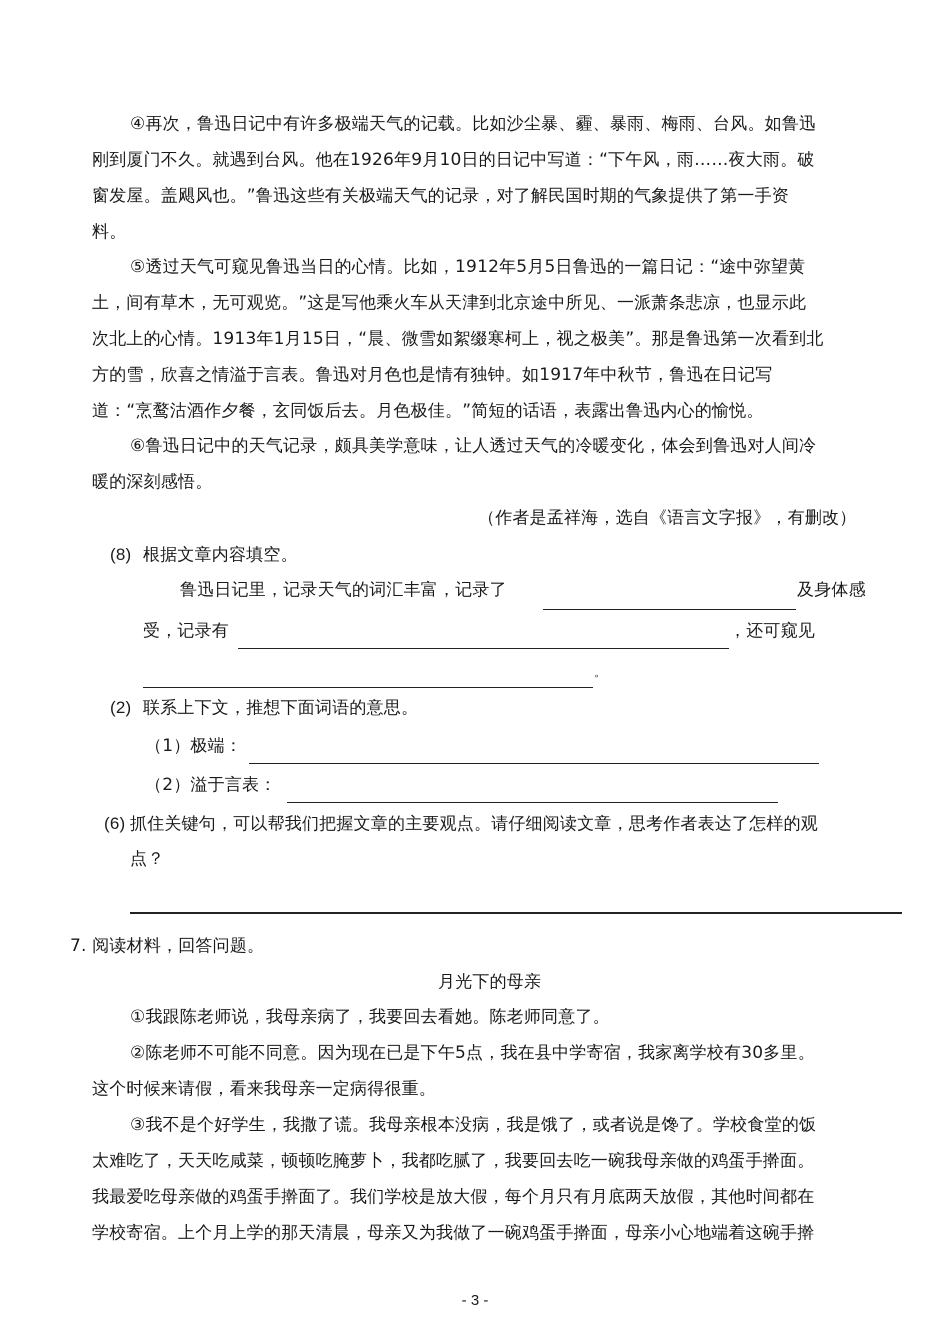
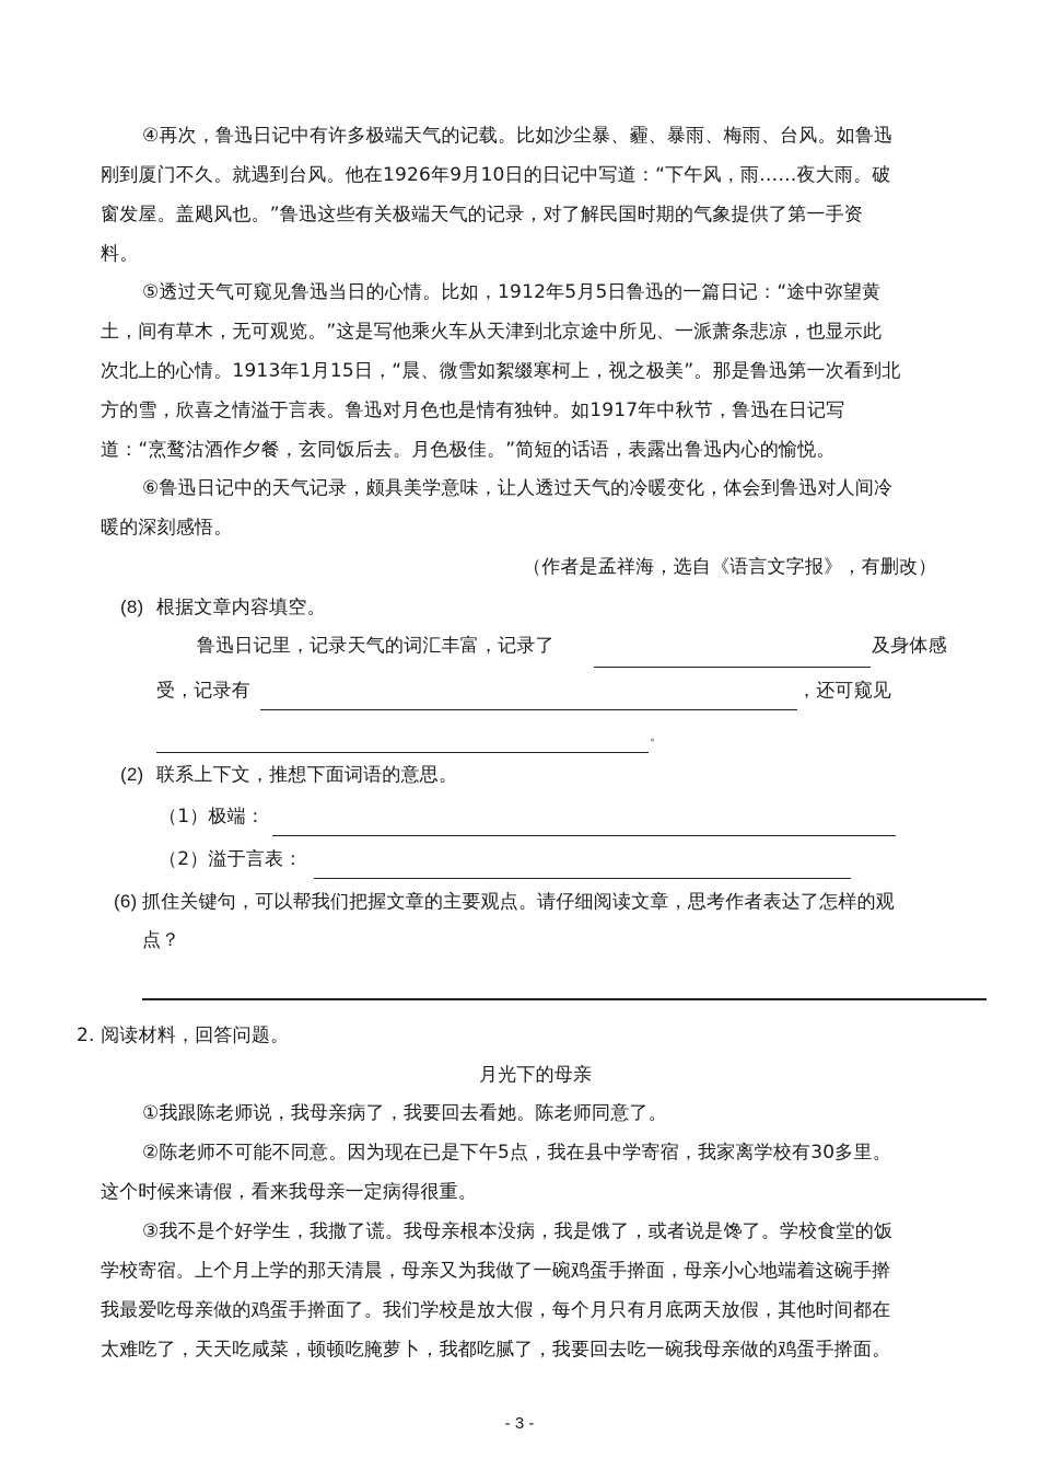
  ④再次，鲁迅日记中有许多极端天气的记载。比如沙尘暴、霾、暴雨、梅雨、台风。如鲁迅
  刚到厦门不久。就遇到台风。他在1926年9月10日的日记中写道：“下午风，雨……夜大雨。破
  窗发屋。盖飓风也。”鲁迅这些有关极端天气的记录，对了解民国时期的气象提供了第一手资
  料。
  ⑤透过天气可窥见鲁迅当日的心情。比如，1912年5月5日鲁迅的一篇日记：“途中弥望黄
  土，间有草木，无可观览。”这是写他乘火车从天津到北京途中所见、一派萧条悲凉，也显示此
  次北上的心情。1913年1月15日，“晨、微雪如絮缀寒柯上，视之极美”。那是鲁迅第一次看到北
  方的雪，欣喜之情溢于言表。鲁迅对月色也是情有独钟。如1917年中秋节，鲁迅在日记写
  道：“烹鹜沽酒作夕餐，玄同饭后去。月色极佳。”简短的话语，表露出鲁迅内心的愉悦。
  ⑥鲁迅日记中的天气记录，颇具美学意味，让人透过天气的冷暖变化，体会到鲁迅对人间冷
  暖的深刻感悟。
  （作者是孟祥海，选自《语言文字报》，有删改）
  (8)
  根据文章内容填空。
  鲁迅日记里，记录天气的词汇丰富，记录了
  及身体感
  受，记录有
  ，还可窥见
  。
  (2)
  联系上下文，推想下面词语的意思。
  （1）极端：
  （2）溢于言表：
  (6)
  抓住关键句，可以帮我们把握文章的主要观点。请仔细阅读文章，思考作者表达了怎样的观
  点？
- 7. 阅读材料，回答问题。
+ 2. 阅读材料，回答问题。
  月光下的母亲
  ①我跟陈老师说，我母亲病了，我要回去看她。陈老师同意了。
  ②陈老师不可能不同意。因为现在已是下午5点，我在县中学寄宿，我家离学校有30多里。
  这个时候来请假，看来我母亲一定病得很重。
  ③我不是个好学生，我撒了谎。我母亲根本没病，我是饿了，或者说是馋了。学校食堂的饭
- 太难吃了，天天吃咸菜，顿顿吃腌萝卜，我都吃腻了，我要回去吃一碗我母亲做的鸡蛋手擀面。
+ 学校寄宿。上个月上学的那天清晨，母亲又为我做了一碗鸡蛋手擀面，母亲小心地端着这碗手擀
  我最爱吃母亲做的鸡蛋手擀面了。我们学校是放大假，每个月只有月底两天放假，其他时间都在
- 学校寄宿。上个月上学的那天清晨，母亲又为我做了一碗鸡蛋手擀面，母亲小心地端着这碗手擀
+ 太难吃了，天天吃咸菜，顿顿吃腌萝卜，我都吃腻了，我要回去吃一碗我母亲做的鸡蛋手擀面。
  - 3 -
